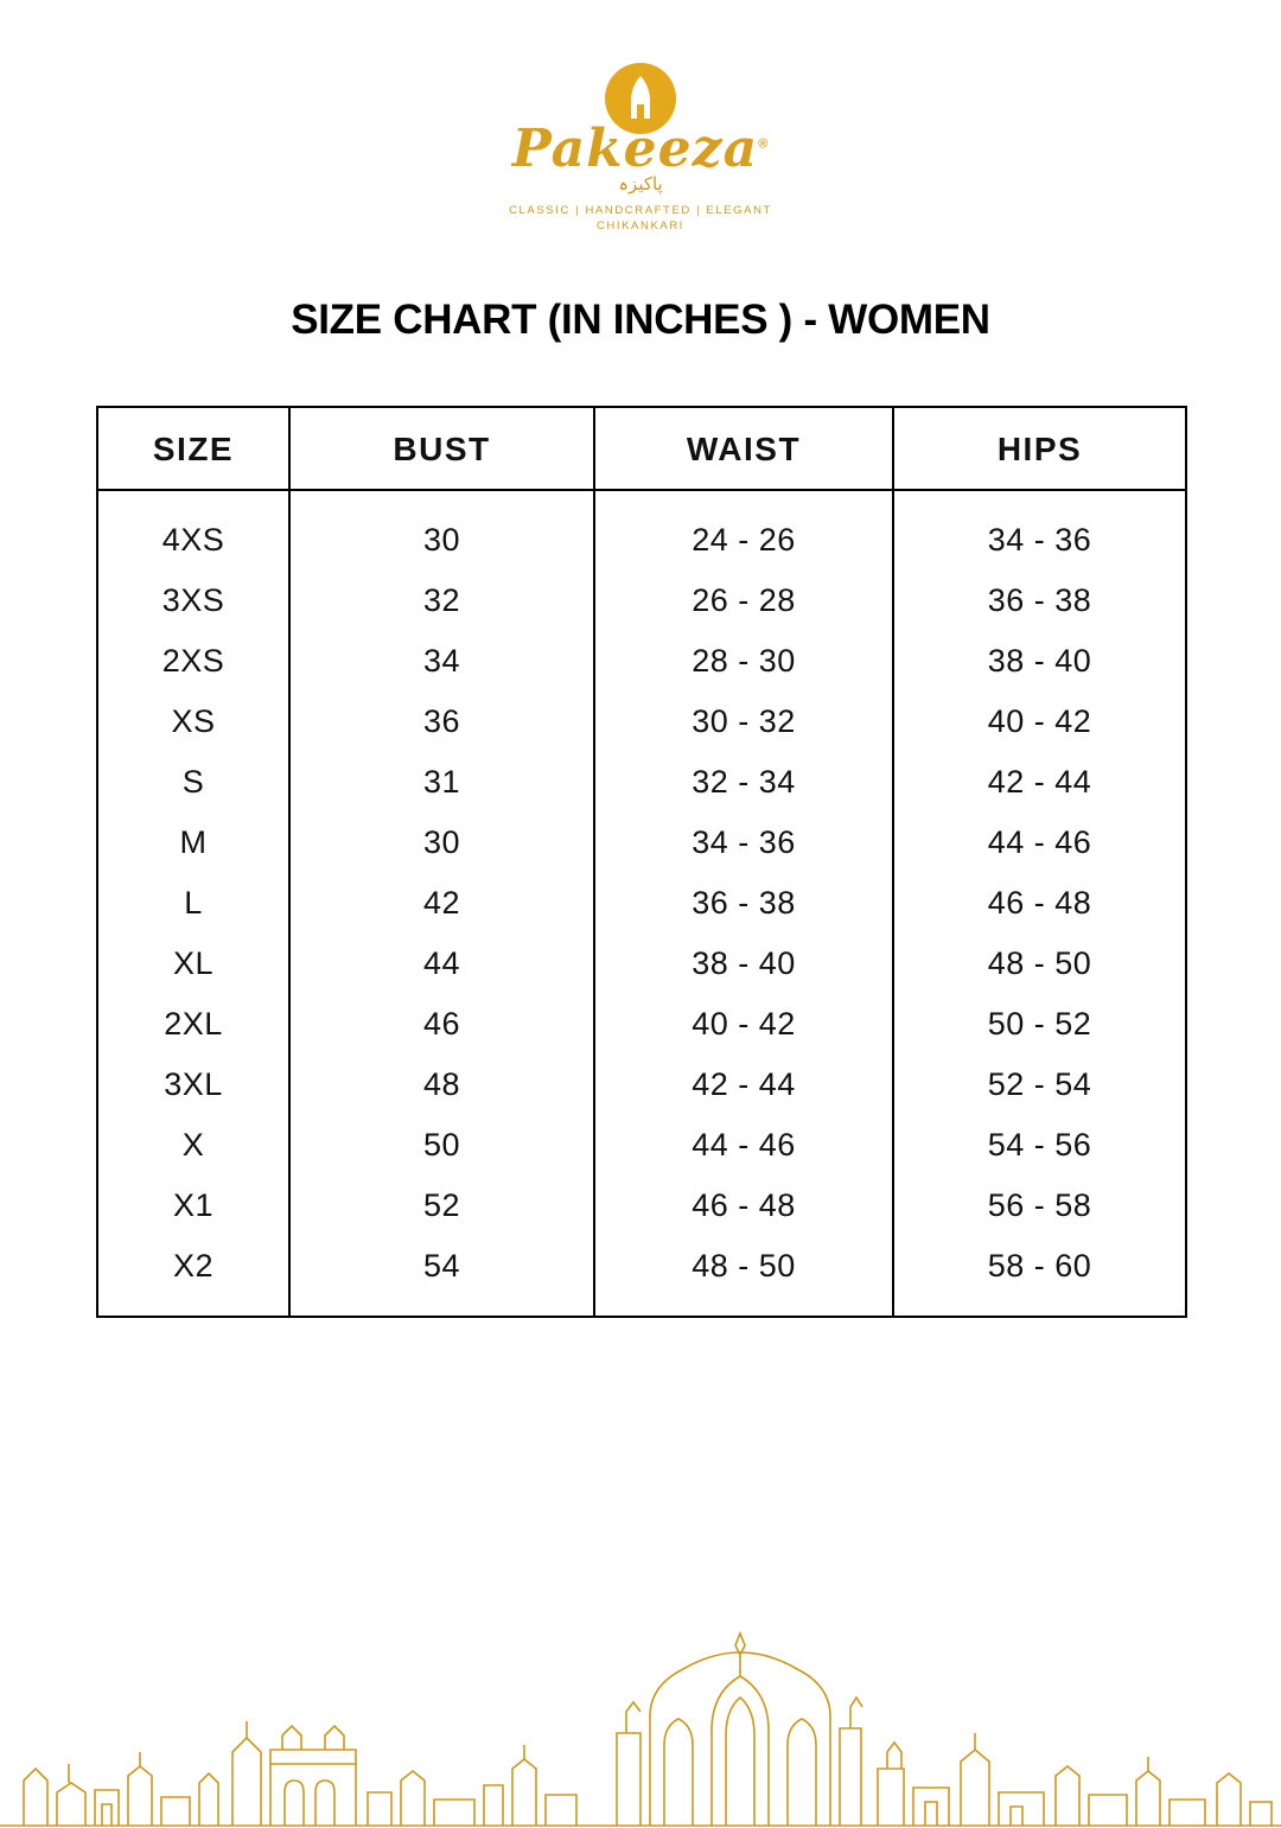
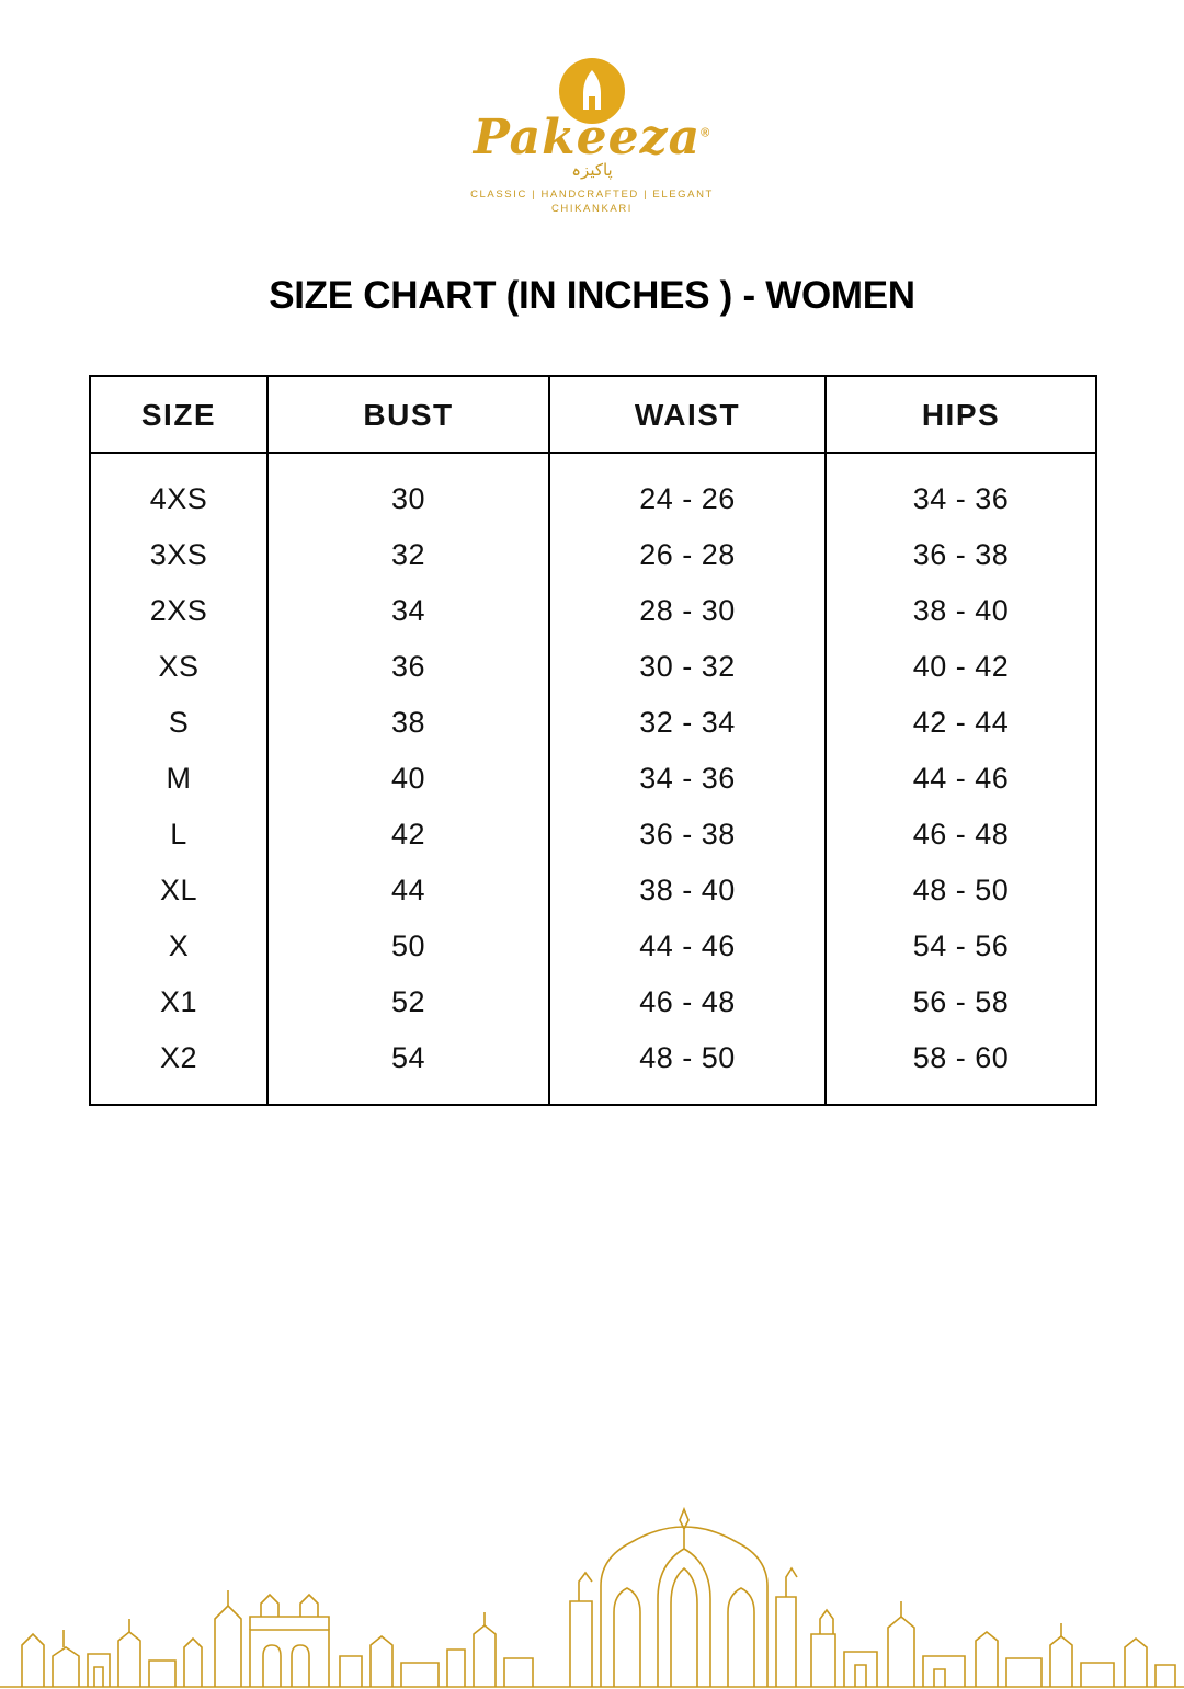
  Pakeeza®
  پاکیزہ
  CLASSIC | HANDCRAFTED | ELEGANT
  CHIKANKARI
  SIZE CHART (IN INCHES ) - WOMEN
  SIZE	BUST	WAIST	HIPS
  4XS	30	24 - 26	34 - 36
  3XS	32	26 - 28	36 - 38
  2XS	34	28 - 30	38 - 40
  XS	36	30 - 32	40 - 42
- S	31	32 - 34	42 - 44
+ S	38	32 - 34	42 - 44
- M	30	34 - 36	44 - 46
+ M	40	34 - 36	44 - 46
  L	42	36 - 38	46 - 48
  XL	44	38 - 40	48 - 50
- 2XL	46	40 - 42	50 - 52
- 3XL	48	42 - 44	52 - 54
  X	50	44 - 46	54 - 56
  X1	52	46 - 48	56 - 58
  X2	54	48 - 50	58 - 60
